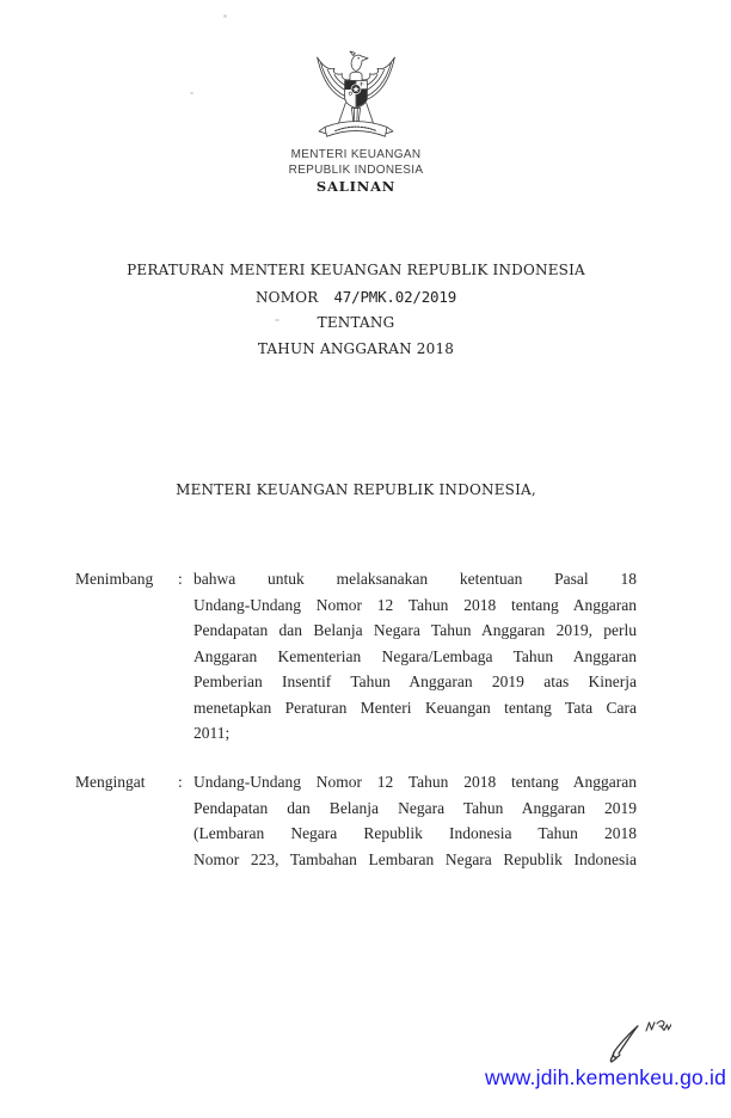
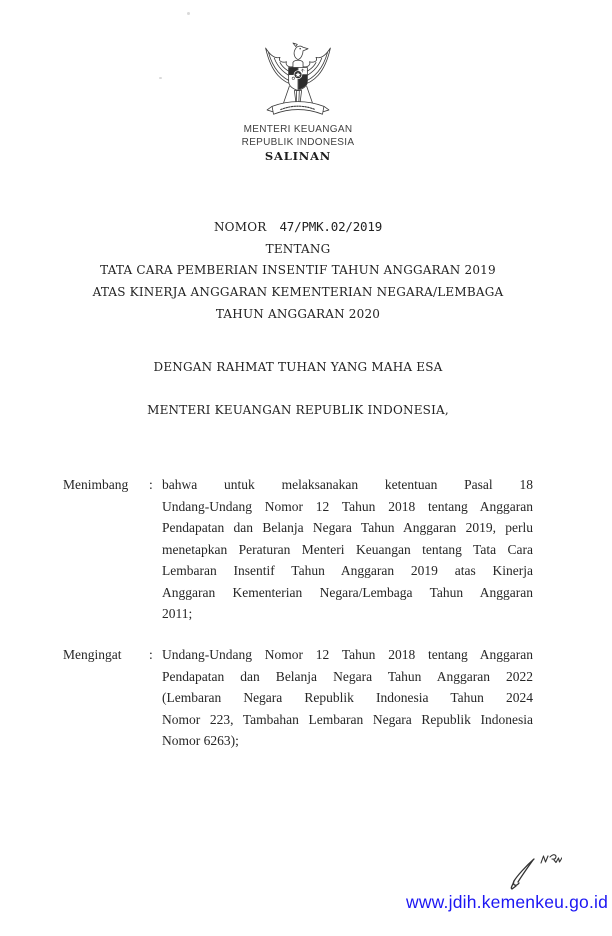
  MENTERI KEUANGAN
  REPUBLIK INDONESIA
  SALINAN
- PERATURAN MENTERI KEUANGAN REPUBLIK INDONESIA
  NOMOR 47/PMK.02/2019
  TENTANG
+ TATA CARA PEMBERIAN INSENTIF TAHUN ANGGARAN 2019
+ ATAS KINERJA ANGGARAN KEMENTERIAN NEGARA/LEMBAGA
- TAHUN ANGGARAN 2018
+ TAHUN ANGGARAN 2020
+ DENGAN RAHMAT TUHAN YANG MAHA ESA
  MENTERI KEUANGAN REPUBLIK INDONESIA,
  Menimbang
  :
  bahwa untuk melaksanakan ketentuan Pasal 18
  Undang-Undang Nomor 12 Tahun 2018 tentang Anggaran
  Pendapatan dan Belanja Negara Tahun Anggaran 2019, perlu
- Anggaran Kementerian Negara/Lembaga Tahun Anggaran
+ menetapkan Peraturan Menteri Keuangan tentang Tata Cara
- Pemberian Insentif Tahun Anggaran 2019 atas Kinerja
+ Lembaran Insentif Tahun Anggaran 2019 atas Kinerja
- menetapkan Peraturan Menteri Keuangan tentang Tata Cara
+ Anggaran Kementerian Negara/Lembaga Tahun Anggaran
  2011;
  Mengingat
  :
  Undang-Undang Nomor 12 Tahun 2018 tentang Anggaran
- Pendapatan dan Belanja Negara Tahun Anggaran 2019
+ Pendapatan dan Belanja Negara Tahun Anggaran 2022
- (Lembaran Negara Republik Indonesia Tahun 2018
+ (Lembaran Negara Republik Indonesia Tahun 2024
  Nomor 223, Tambahan Lembaran Negara Republik Indonesia
+ Nomor 6263);
  www.jdih.kemenkeu.go.id
